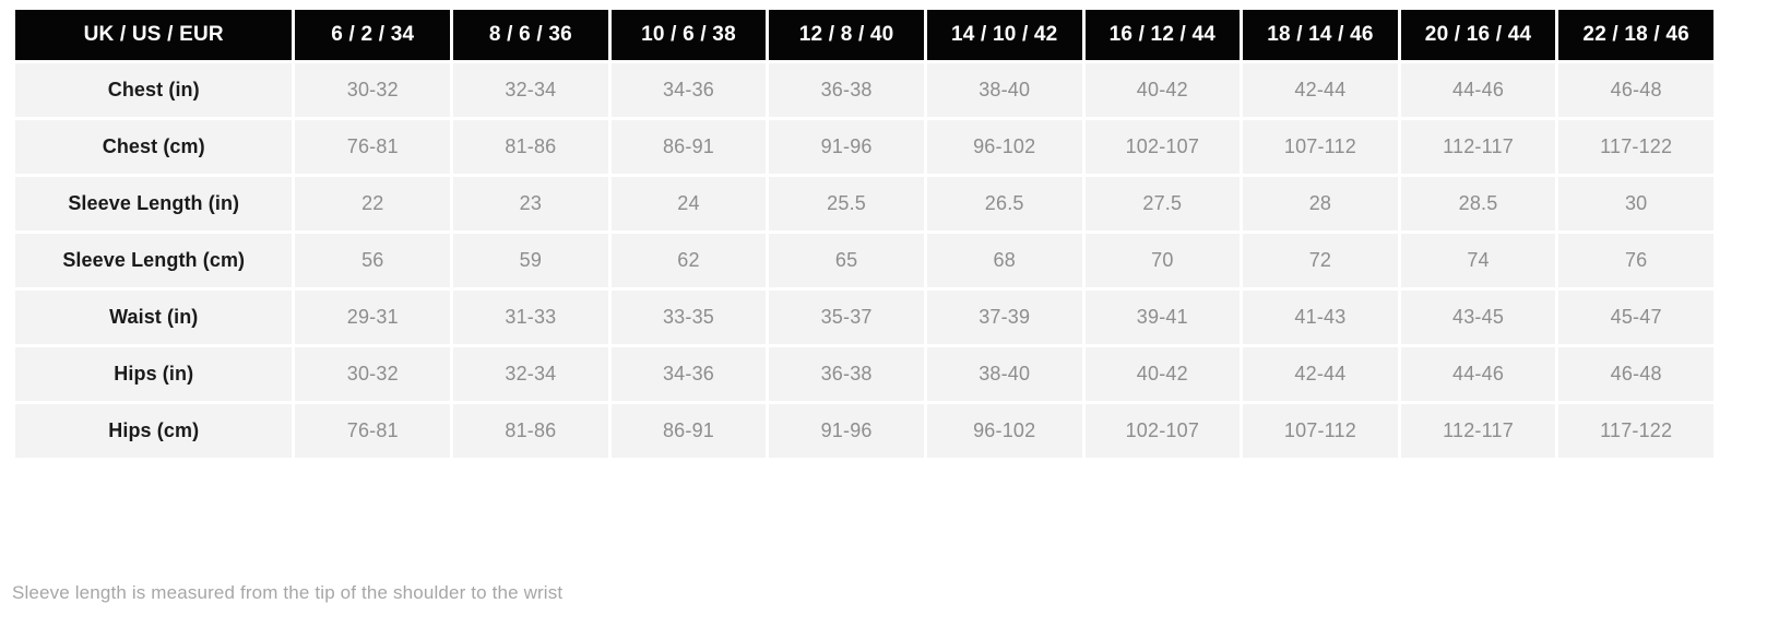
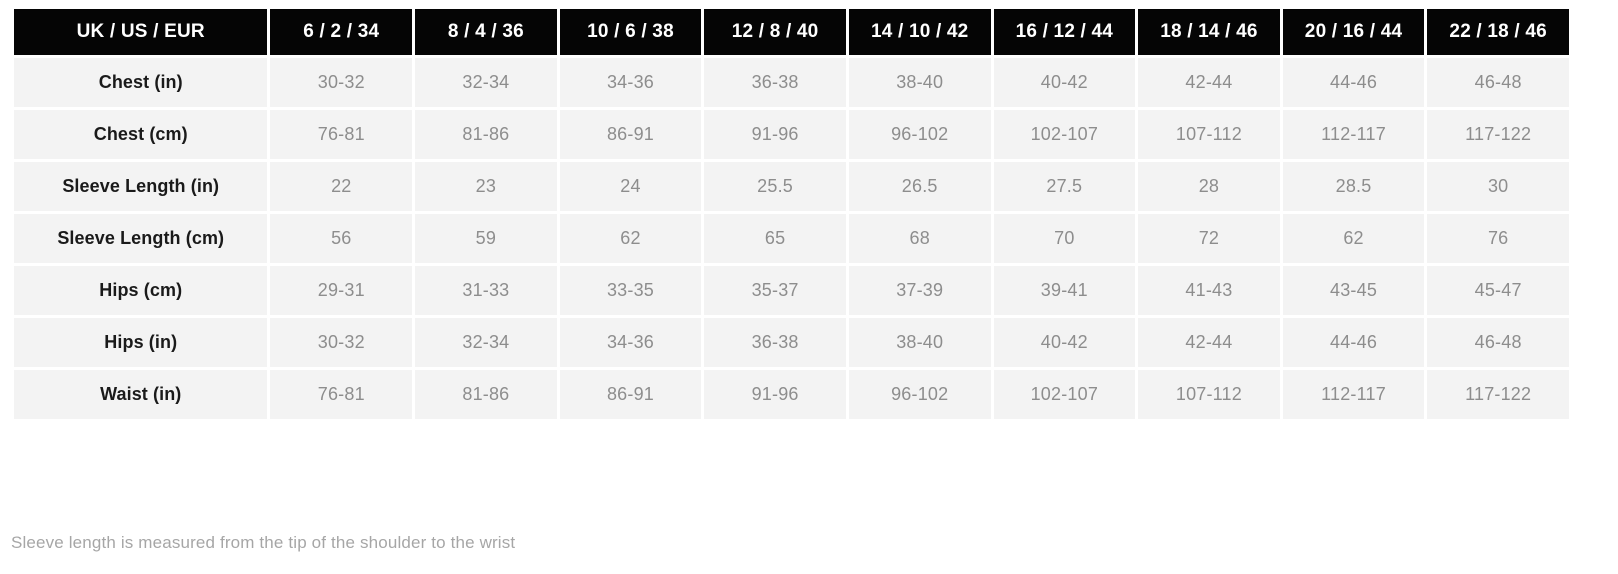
- UK / US / EUR	6 / 2 / 34	8 / 6 / 36	10 / 6 / 38	12 / 8 / 40	14 / 10 / 42	16 / 12 / 44	18 / 14 / 46	20 / 16 / 44	22 / 18 / 46
+ UK / US / EUR	6 / 2 / 34	8 / 4 / 36	10 / 6 / 38	12 / 8 / 40	14 / 10 / 42	16 / 12 / 44	18 / 14 / 46	20 / 16 / 44	22 / 18 / 46
  Chest (in)	30-32	32-34	34-36	36-38	38-40	40-42	42-44	44-46	46-48
  Chest (cm)	76-81	81-86	86-91	91-96	96-102	102-107	107-112	112-117	117-122
  Sleeve Length (in)	22	23	24	25.5	26.5	27.5	28	28.5	30
- Sleeve Length (cm)	56	59	62	65	68	70	72	74	76
+ Sleeve Length (cm)	56	59	62	65	68	70	72	62	76
- Waist (in)	29-31	31-33	33-35	35-37	37-39	39-41	41-43	43-45	45-47
+ Hips (cm)	29-31	31-33	33-35	35-37	37-39	39-41	41-43	43-45	45-47
  Hips (in)	30-32	32-34	34-36	36-38	38-40	40-42	42-44	44-46	46-48
- Hips (cm)	76-81	81-86	86-91	91-96	96-102	102-107	107-112	112-117	117-122
+ Waist (in)	76-81	81-86	86-91	91-96	96-102	102-107	107-112	112-117	117-122
  Sleeve length is measured from the tip of the shoulder to the wrist
